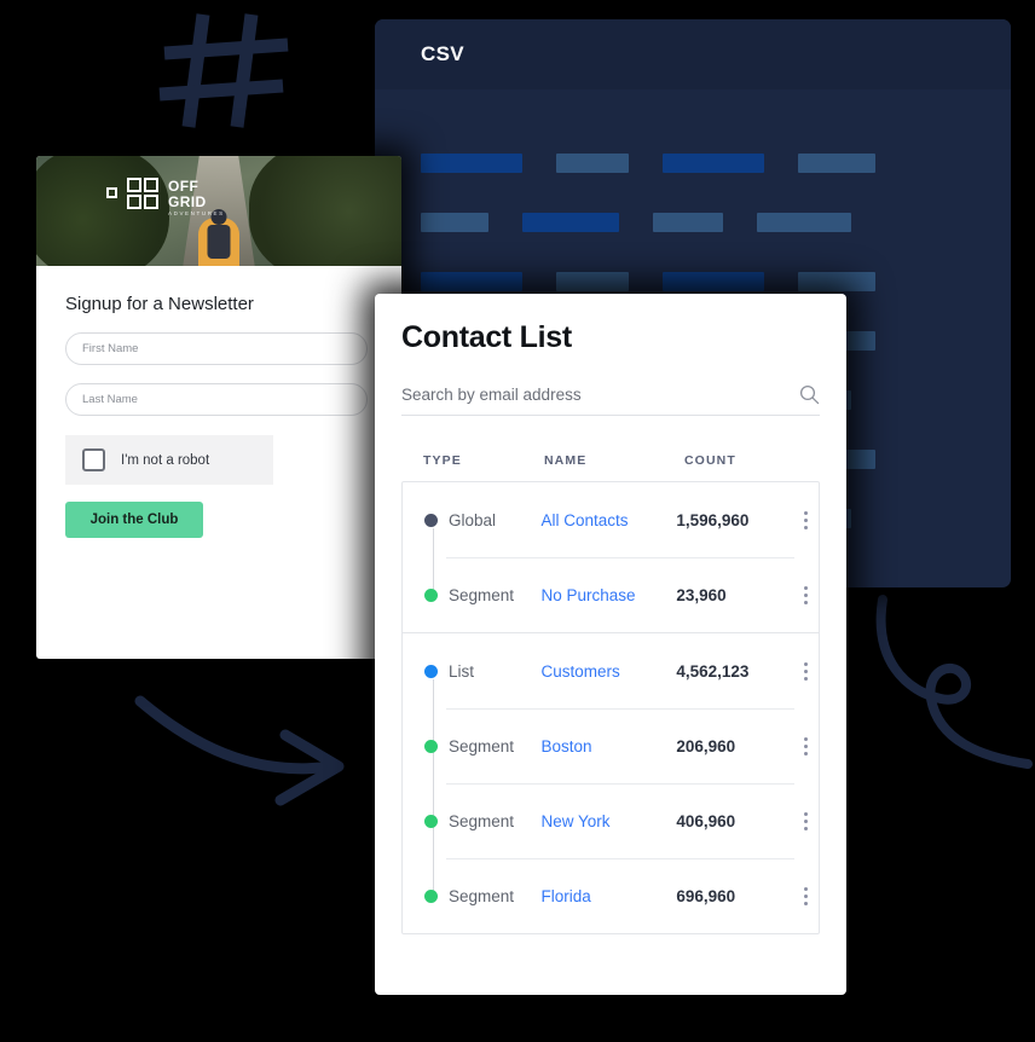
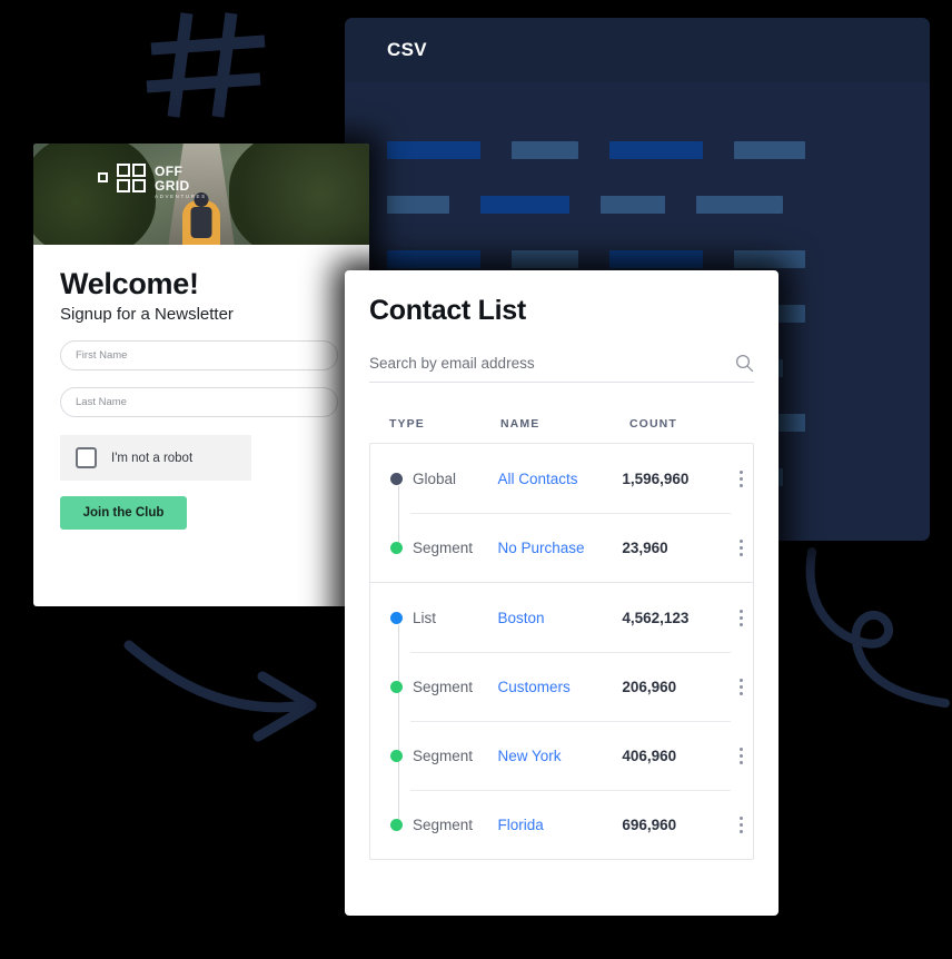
  CSV
  OFF
  GRID
+ Welcome!
  Signup for a Newsletter
  First Name
  Last Name
  I'm not a robot
  Join the Club
  Contact List
  Search by email address
  TYPE
  NAME
  COUNT
  Global
  All Contacts
  1,596,960
  Segment
  No Purchase
  23,960
  List
- Customers
+ Boston
  4,562,123
  Segment
- Boston
+ Customers
  206,960
  Segment
  New York
  406,960
  Segment
  Florida
  696,960
